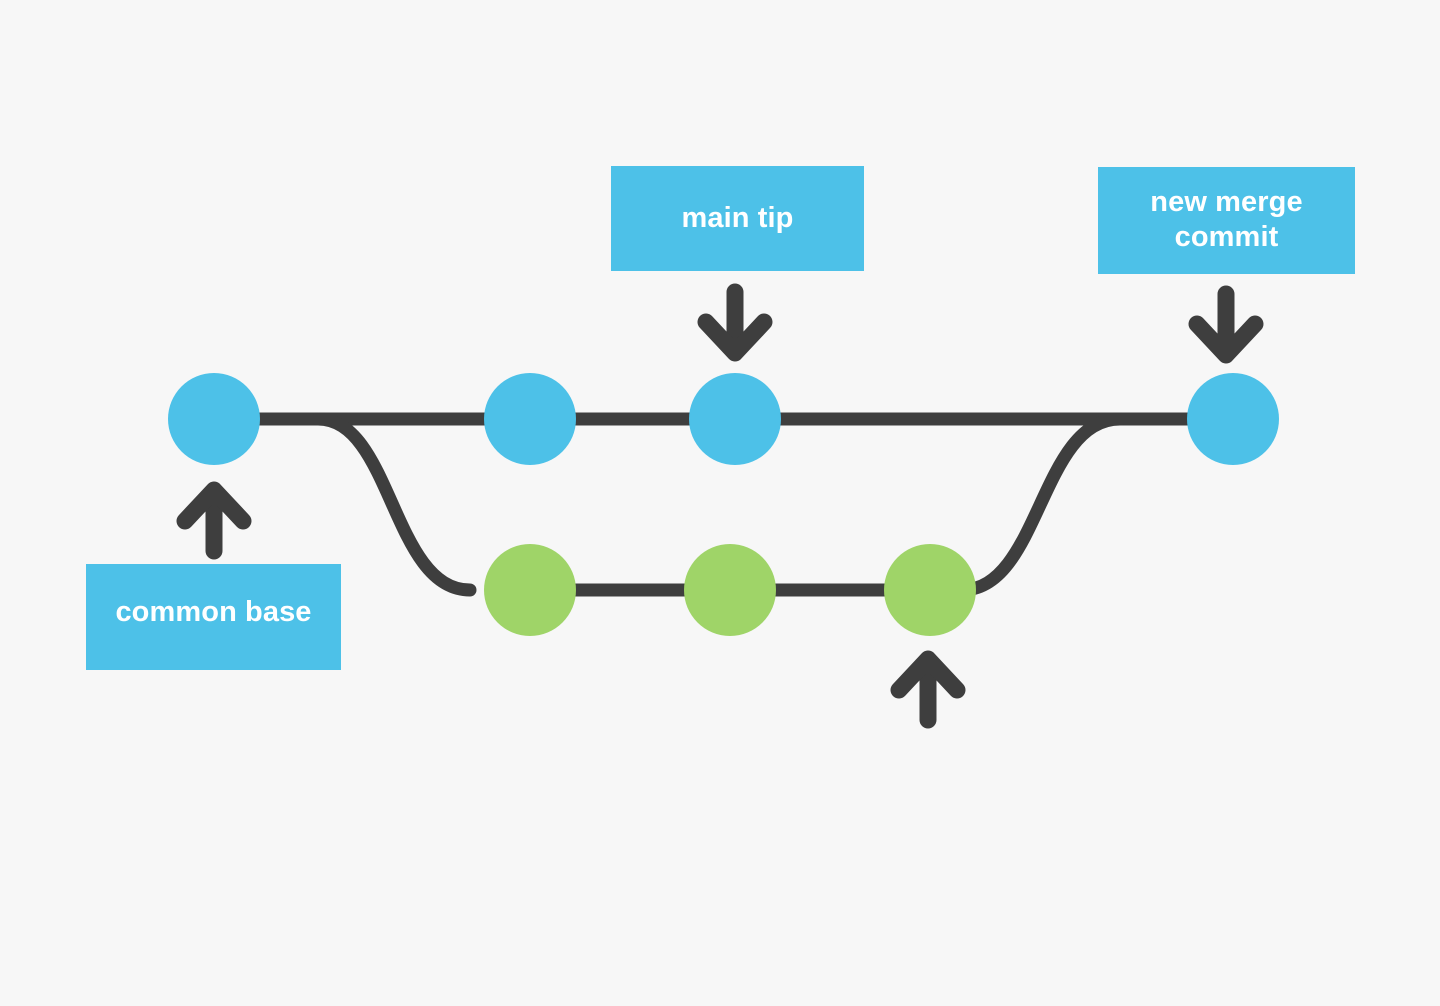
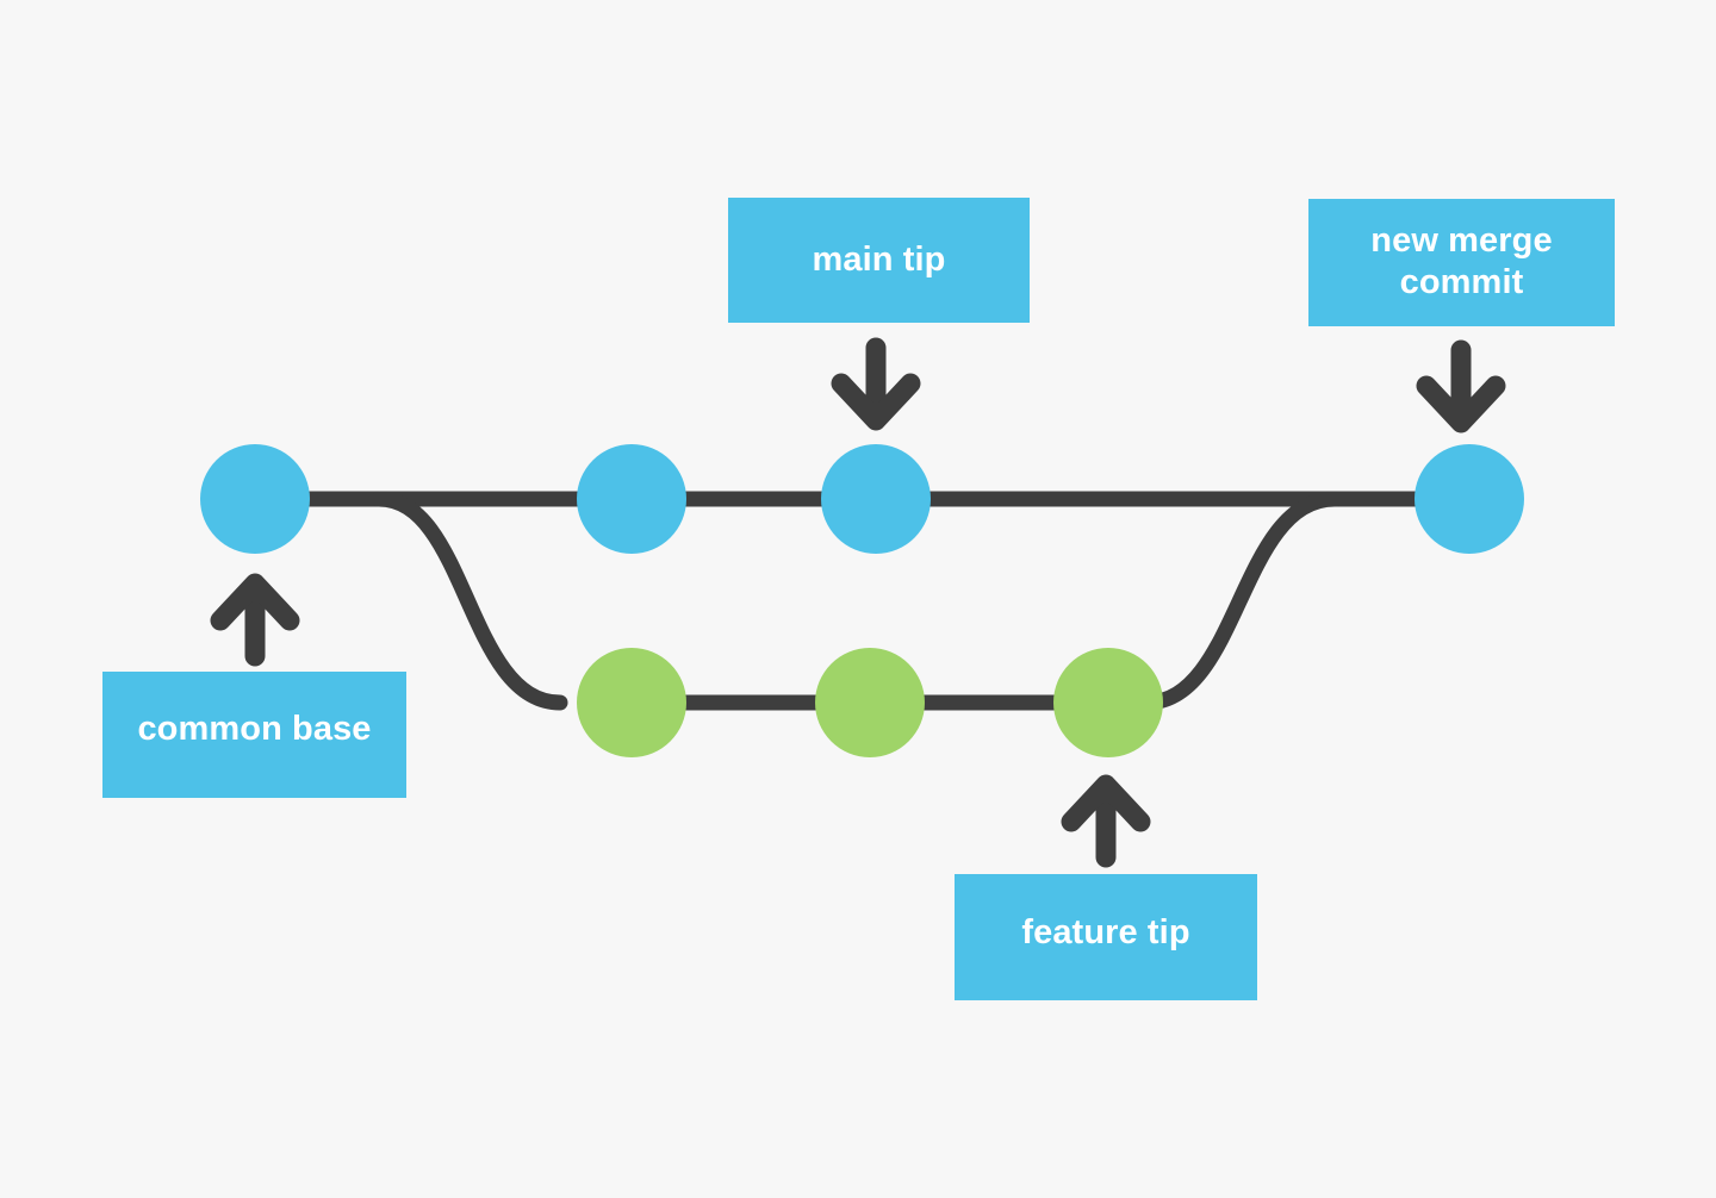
  main tip
  new merge
  commit
  common base
+ feature tip
